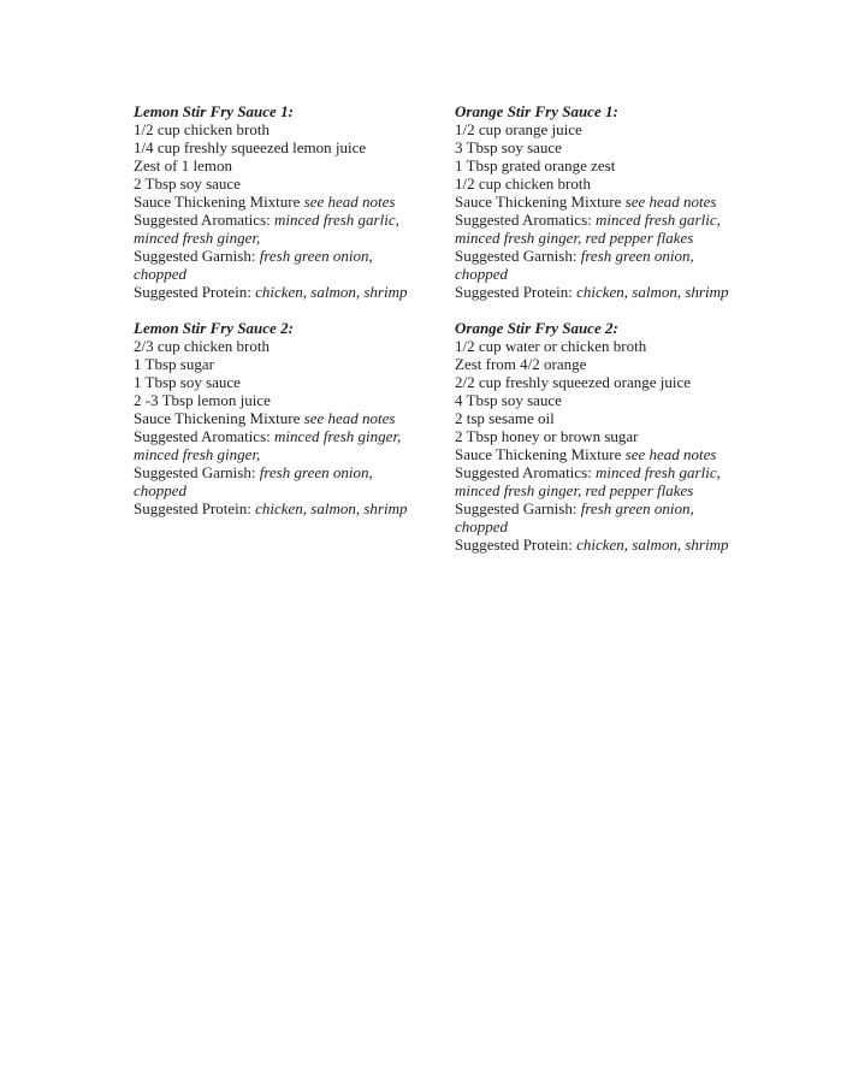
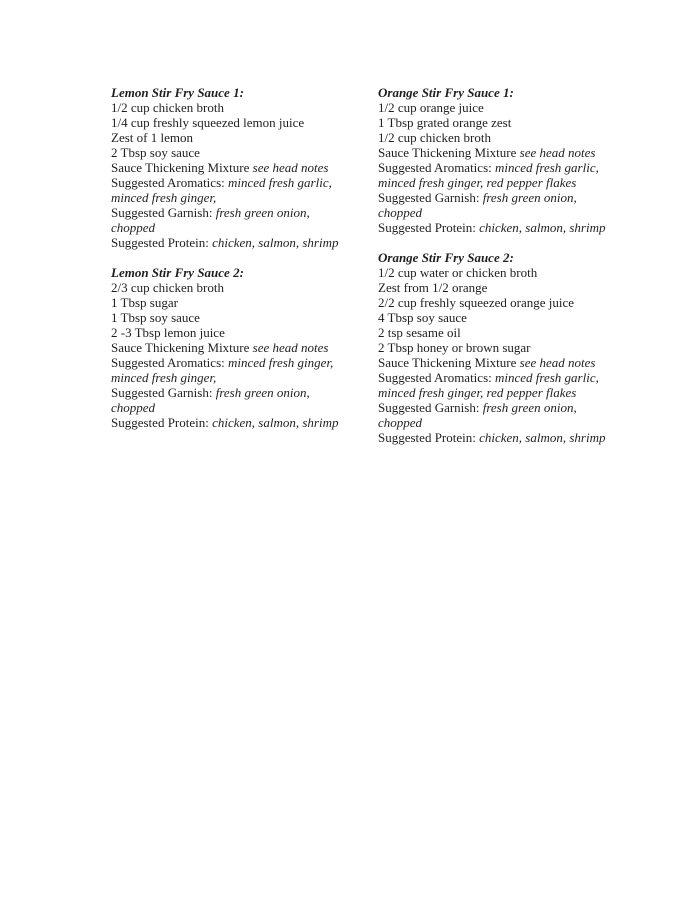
  Lemon Stir Fry Sauce 1:
  1/2 cup chicken broth
  1/4 cup freshly squeezed lemon juice
  Zest of 1 lemon
  2 Tbsp soy sauce
  Sauce Thickening Mixture see head notes
  Suggested Aromatics: minced fresh garlic,
  minced fresh ginger,
  Suggested Garnish: fresh green onion,
  chopped
  Suggested Protein: chicken, salmon, shrimp
  Lemon Stir Fry Sauce 2:
  2/3 cup chicken broth
  1 Tbsp sugar
  1 Tbsp soy sauce
  2 -3 Tbsp lemon juice
  Sauce Thickening Mixture see head notes
  Suggested Aromatics: minced fresh ginger,
  minced fresh ginger,
  Suggested Garnish: fresh green onion,
  chopped
  Suggested Protein: chicken, salmon, shrimp
  Orange Stir Fry Sauce 1:
  1/2 cup orange juice
- 3 Tbsp soy sauce
  1 Tbsp grated orange zest
  1/2 cup chicken broth
  Sauce Thickening Mixture see head notes
  Suggested Aromatics: minced fresh garlic,
  minced fresh ginger, red pepper flakes
  Suggested Garnish: fresh green onion,
  chopped
  Suggested Protein: chicken, salmon, shrimp
  Orange Stir Fry Sauce 2:
  1/2 cup water or chicken broth
- Zest from 4/2 orange
+ Zest from 1/2 orange
  2/2 cup freshly squeezed orange juice
  4 Tbsp soy sauce
  2 tsp sesame oil
  2 Tbsp honey or brown sugar
  Sauce Thickening Mixture see head notes
  Suggested Aromatics: minced fresh garlic,
  minced fresh ginger, red pepper flakes
  Suggested Garnish: fresh green onion,
  chopped
  Suggested Protein: chicken, salmon, shrimp
